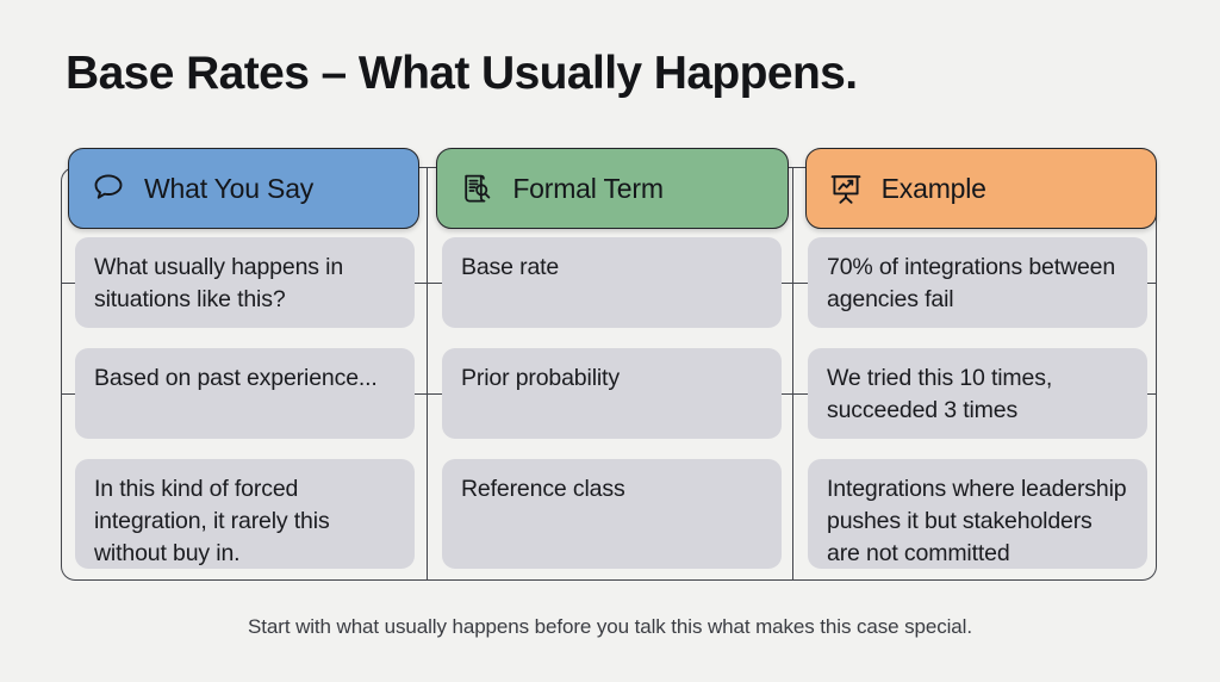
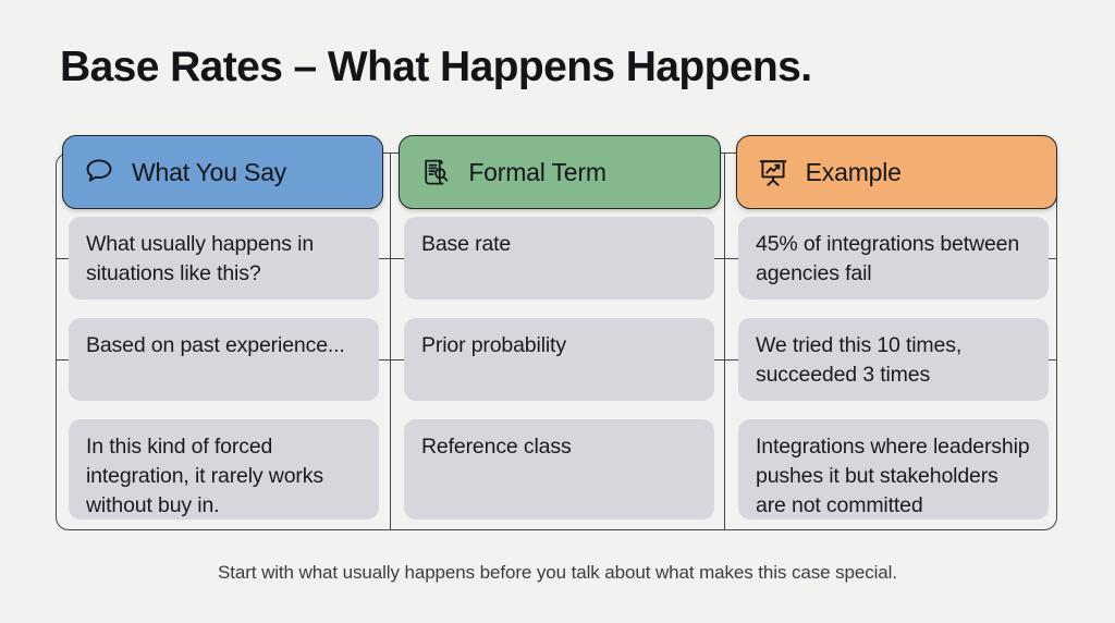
- Base Rates – What Usually Happens.
+ Base Rates – What Happens Happens.
  What usually happens in situations like this?
  Base rate
- 70% of integrations between agencies fail
+ 45% of integrations between agencies fail
  Based on past experience...
  Prior probability
  We tried this 10 times, succeeded 3 times
- In this kind of forced integration, it rarely this without buy in.
+ In this kind of forced integration, it rarely works without buy in.
  Reference class
  Integrations where leadership pushes it but stakeholders are not committed
  What You Say
  Formal Term
  Example
- Start with what usually happens before you talk this what makes this case special.
+ Start with what usually happens before you talk about what makes this case special.
